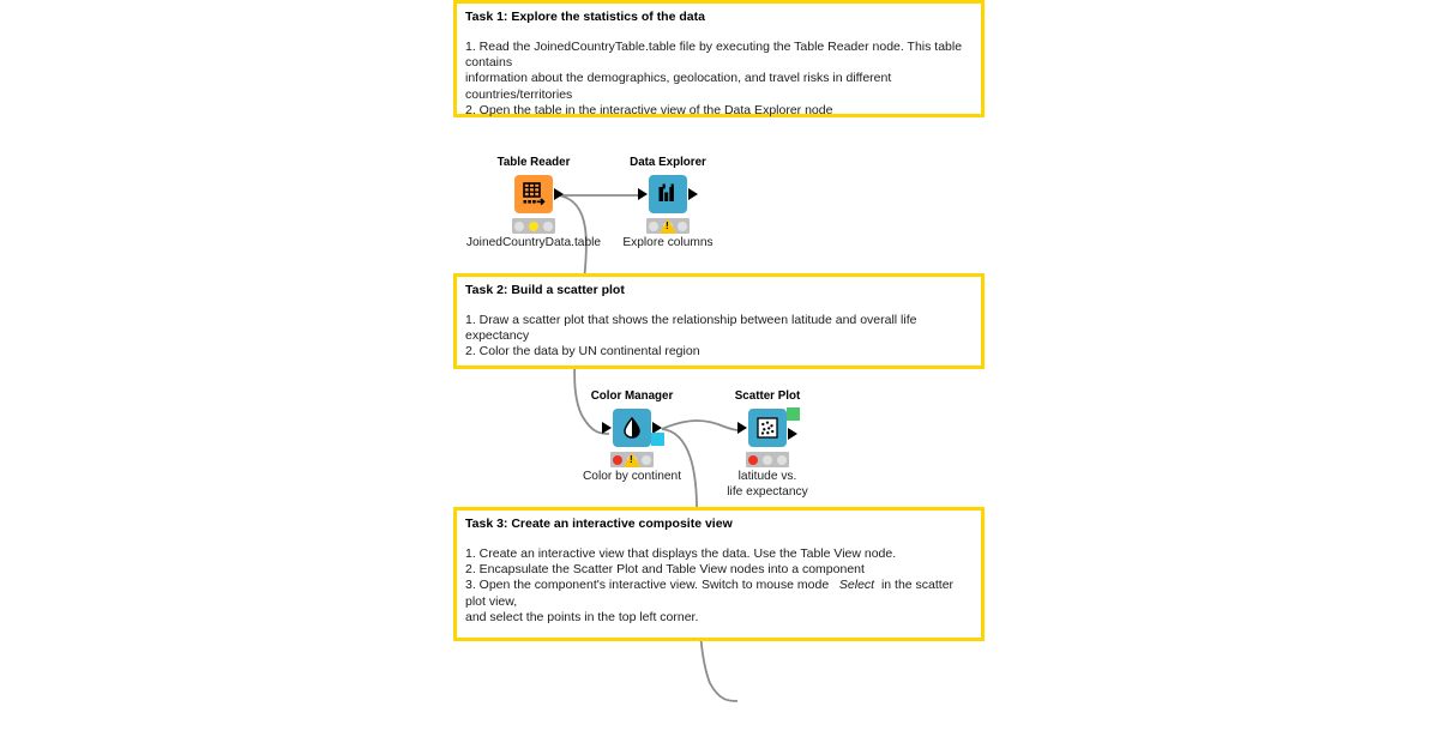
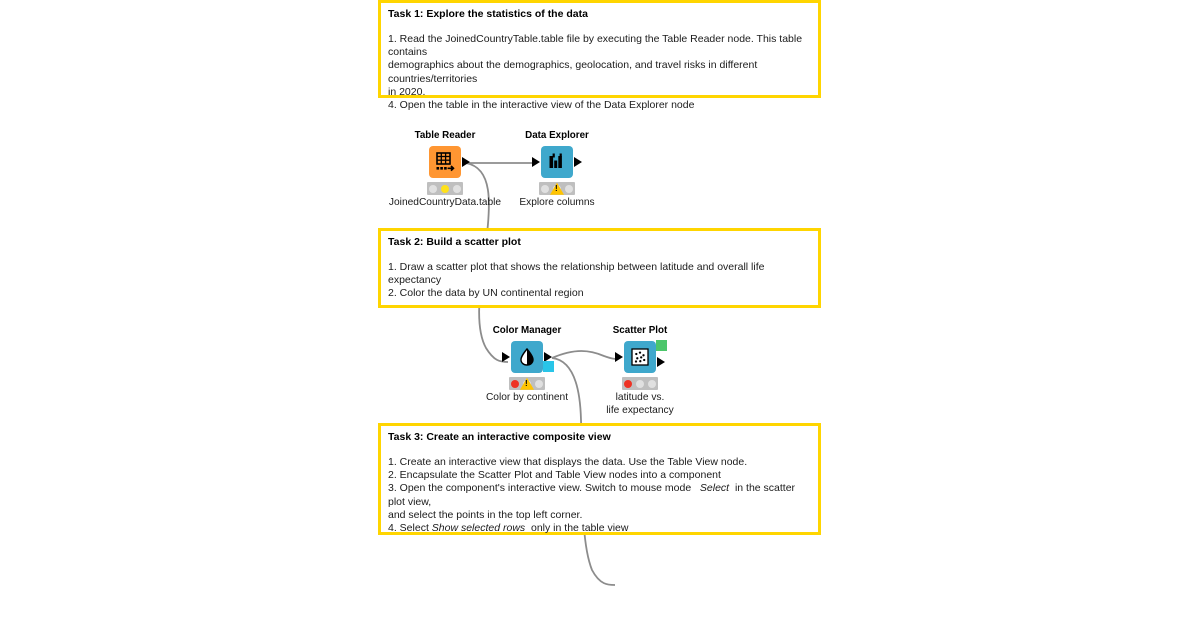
  Task 1: Explore the statistics of the data
  1. Read the JoinedCountryTable.table file by executing the Table Reader node. This table contains
- information about the demographics, geolocation, and travel risks in different countries/territories
+ demographics about the demographics, geolocation, and travel risks in different countries/territories
+ in 2020.
- 2. Open the table in the interactive view of the Data Explorer node
+ 4. Open the table in the interactive view of the Data Explorer node
  Table Reader
  JoinedCountryData.table
  Data Explorer
  Explore columns
  Task 2: Build a scatter plot
  1. Draw a scatter plot that shows the relationship between latitude and overall life expectancy
  2. Color the data by UN continental region
  Color Manager
  Color by continent
  Scatter Plot
  latitude vs.
  life expectancy
  Task 3: Create an interactive composite view
  1. Create an interactive view that displays the data. Use the Table View node.
  2. Encapsulate the Scatter Plot and Table View nodes into a component
  3. Open the component's interactive view. Switch to mouse mode Select in the scatter plot view,
  and select the points in the top left corner.
+ 4. Select Show selected rows only in the table view
